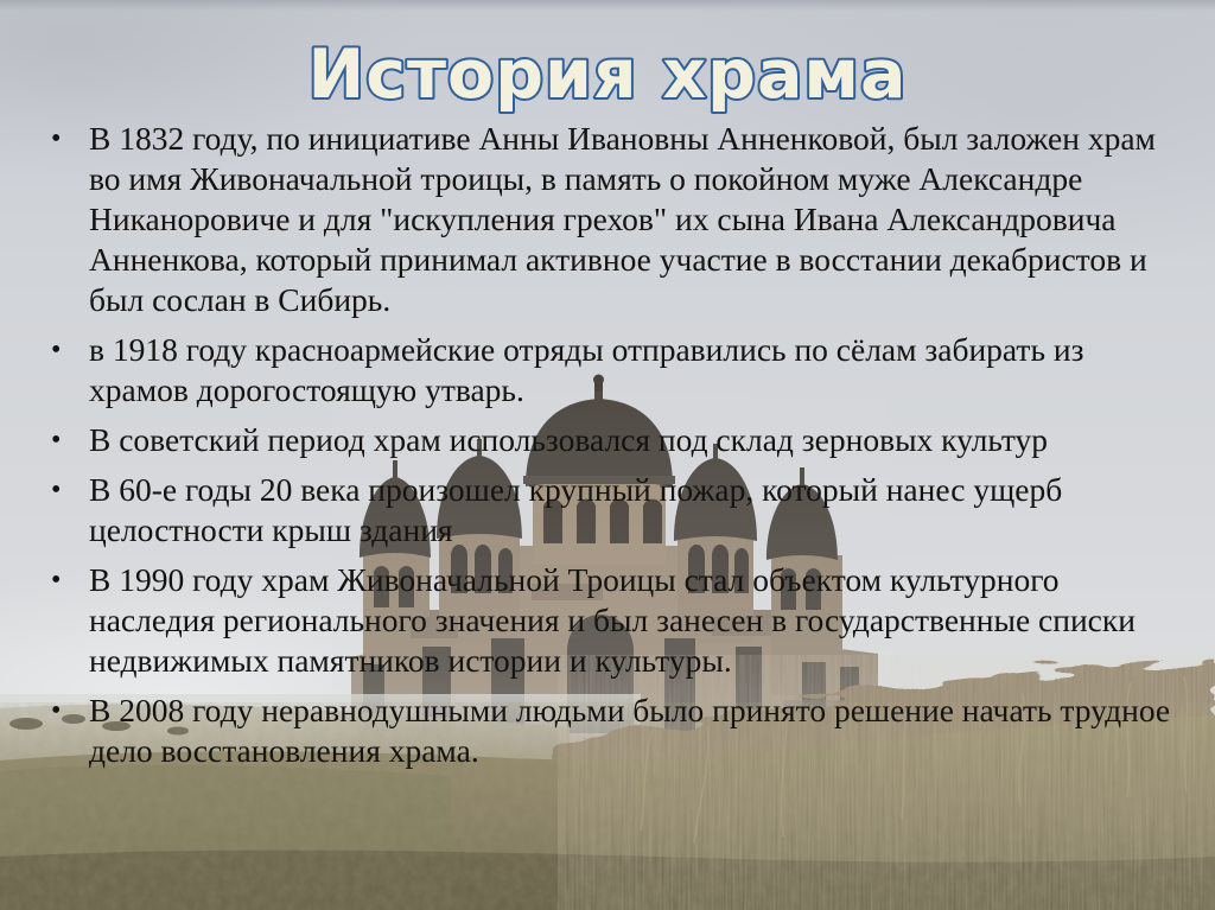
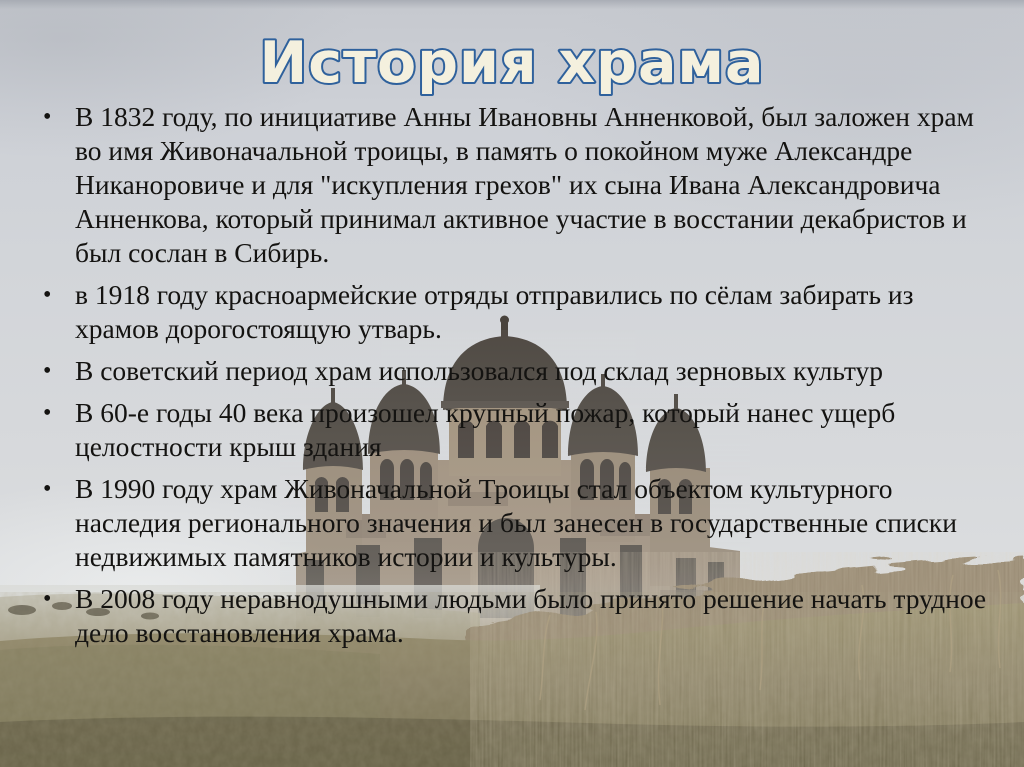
  История храма
  •
  В 1832 году, по инициативе Анны Ивановны Анненковой, был заложен храм во имя Живоначальной троицы, в память о покойном муже Александре Никаноровиче и для "искупления грехов" их сына Ивана Александровича Анненкова, который принимал активное участие в восстании декабристов и был сослан в Сибирь.
  •
  в 1918 году красноармейские отряды отправились по сёлам забирать из храмов дорогостоящую утварь.
  •
  В советский период храм использовался под склад зерновых культур
  •
- В 60-е годы 20 века произошел крупный пожар, который нанес ущерб целостности крыш здания
+ В 60-е годы 40 века произошел крупный пожар, который нанес ущерб целостности крыш здания
  •
  В 1990 году храм Живоначальной Троицы стал объектом культурного наследия регионального значения и был занесен в государственные списки недвижимых памятников истории и культуры.
  •
  В 2008 году неравнодушными людьми было принято решение начать трудное дело восстановления храма.
